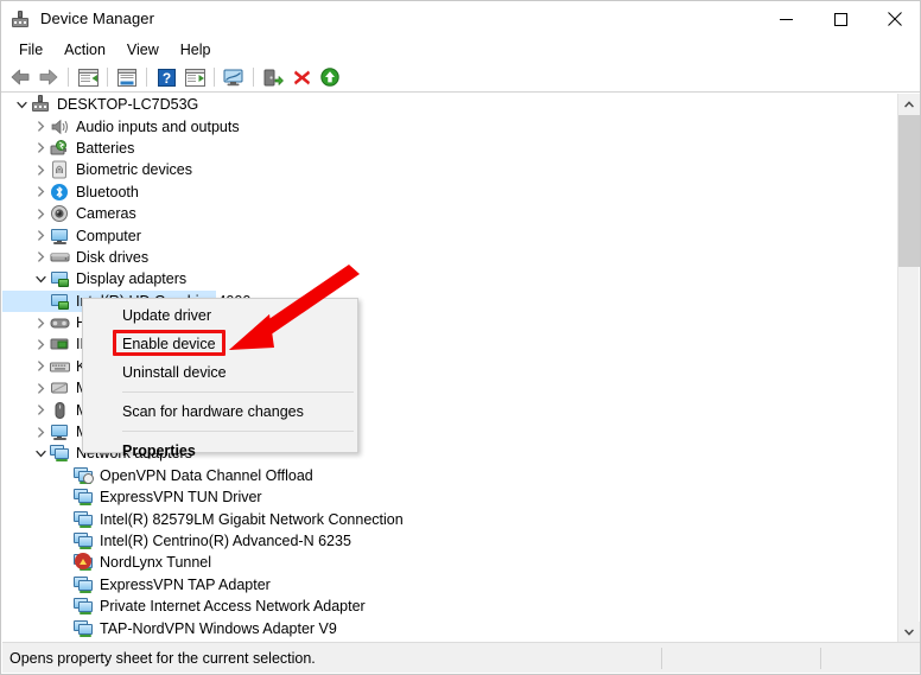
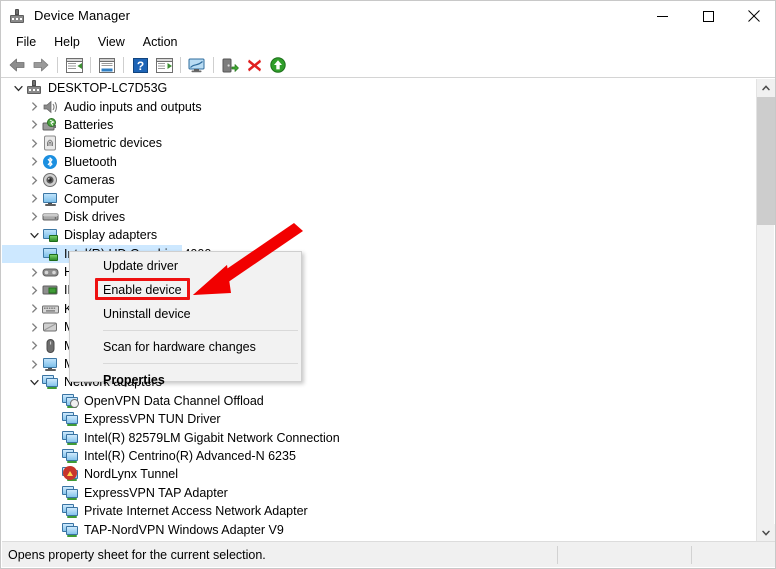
  Device Manager
  File
- Action
+ Help
  View
- Help
+ Action
  ?
  DESKTOP-LC7D53G
  Audio inputs and outputs
  Batteries
  Biometric devices
  Bluetooth
  Cameras
  Computer
  Disk drives
  Display adapters
  Network adapters
  OpenVPN Data Channel Offload
  ExpressVPN TUN Driver
  Intel(R) 82579LM Gigabit Network Connection
  Intel(R) Centrino(R) Advanced-N 6235
  NordLynx Tunnel
  ExpressVPN TAP Adapter
  Private Internet Access Network Adapter
  TAP-NordVPN Windows Adapter V9
  Update driver
  Enable device
  Uninstall device
  Scan for hardware changes
  Properties
  Opens property sheet for the current selection.
